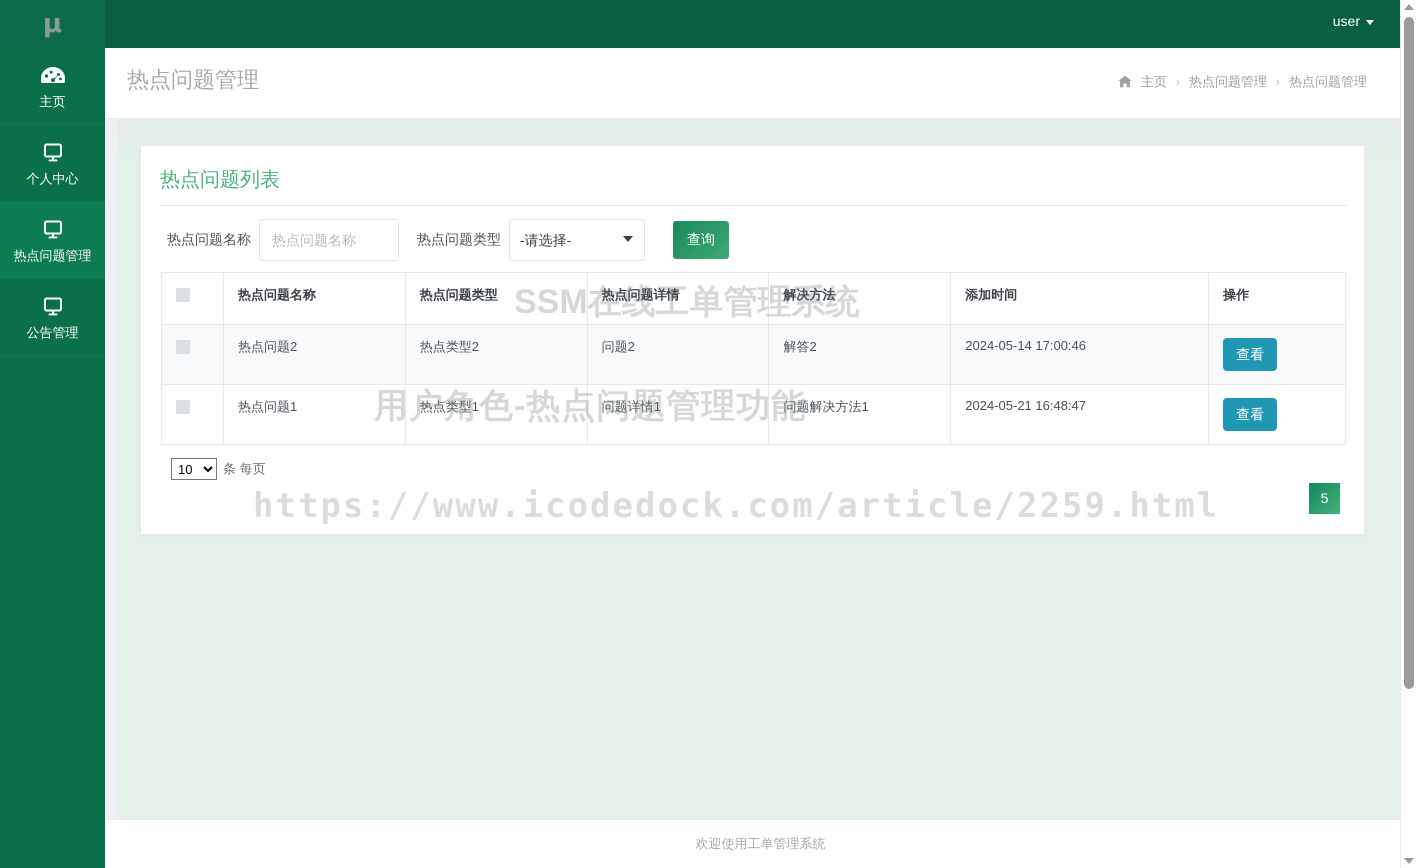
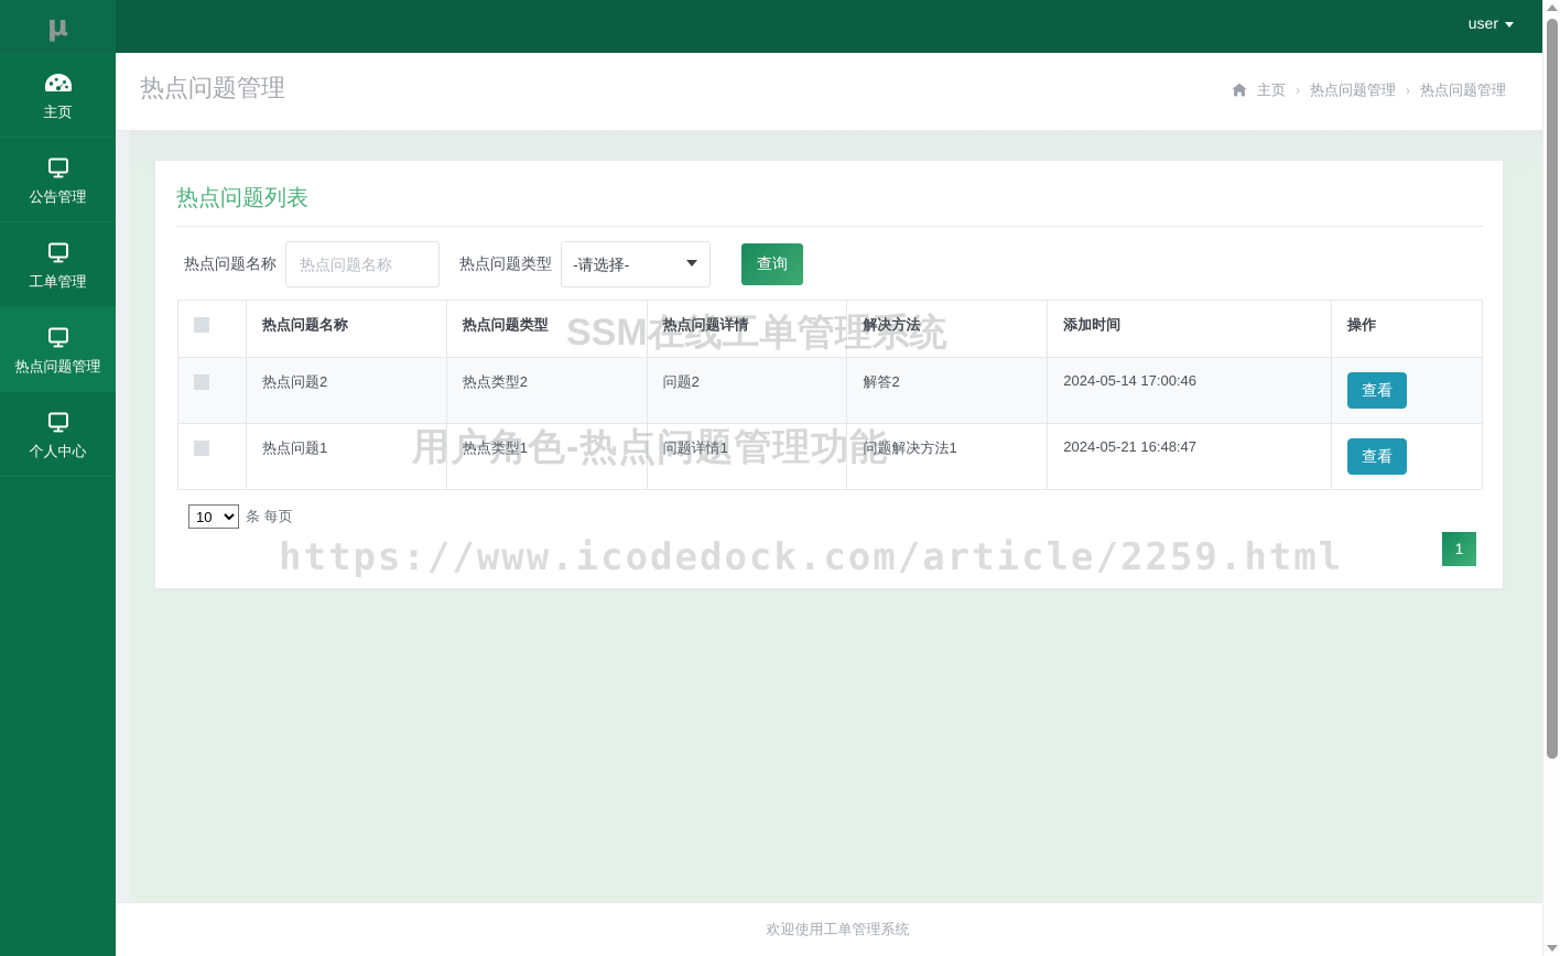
  μ
  主页
- 个人中心
+ 公告管理
+ 工单管理
  热点问题管理
- 公告管理
+ 个人中心
  user
  热点问题管理
  主页
  ›
  热点问题管理
  ›
  热点问题管理
  热点问题列表
  热点问题名称
  热点问题名称
  热点问题类型
  -请选择-
  查询
  	热点问题名称	热点问题类型	热点问题详情	解决方法	添加时间	操作
  	热点问题2	热点类型2	问题2	解答2	2024-05-14 17:00:46	查看
  	热点问题1	热点类型1	问题详情1	问题解决方法1	2024-05-21 16:48:47	查看
  10
  条 每页
- 5
+ 1
  SSM在线工单管理系统
  用户角色-热点问题管理功能
  https://www.icodedock.com/article/2259.html
  欢迎使用工单管理系统
